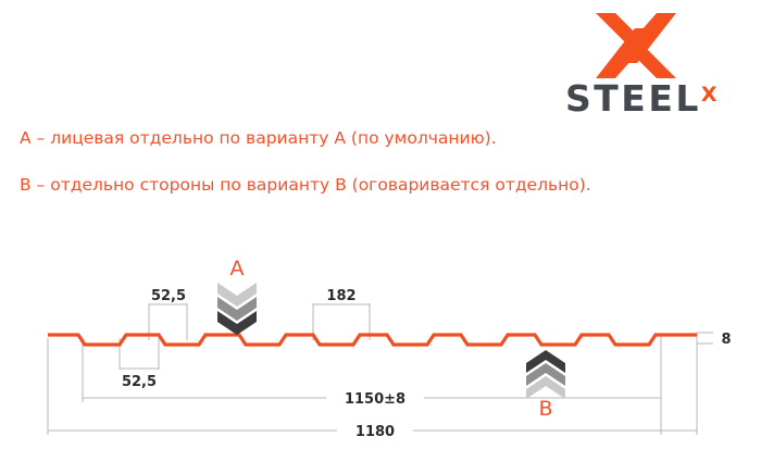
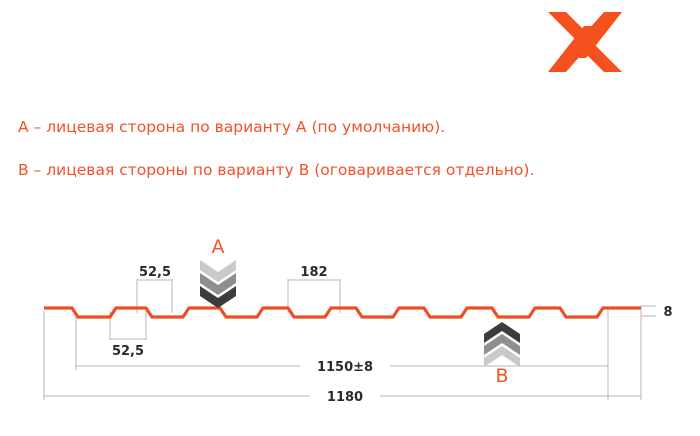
- STEELX
- A – лицевая отдельно по варианту A (по умолчанию).
+ A – лицевая сторона по варианту A (по умолчанию).
- B – отдельно стороны по варианту B (оговаривается отдельно).
+ B – лицевая стороны по варианту B (оговаривается отдельно).
  52,5
  52,5
  182
  8
  1150±8
  1180
  A
  B
